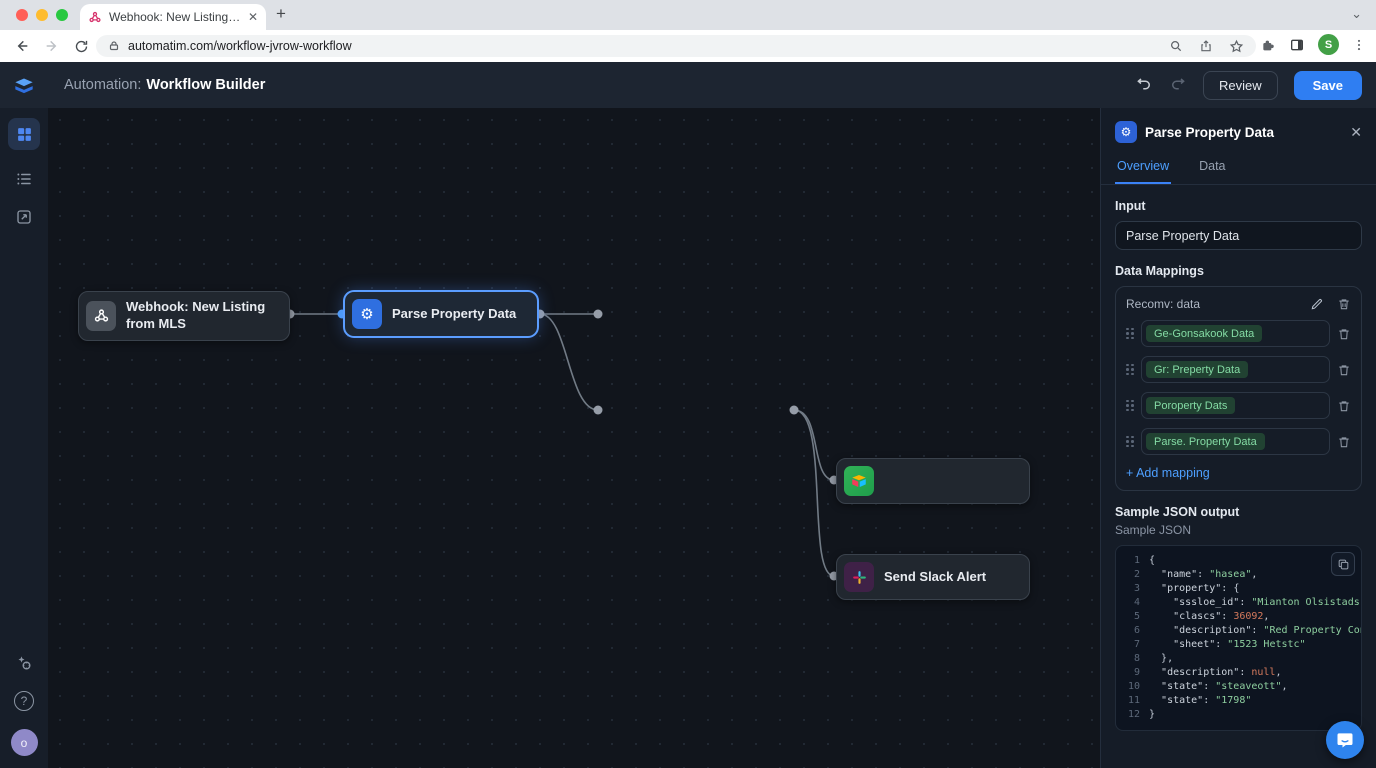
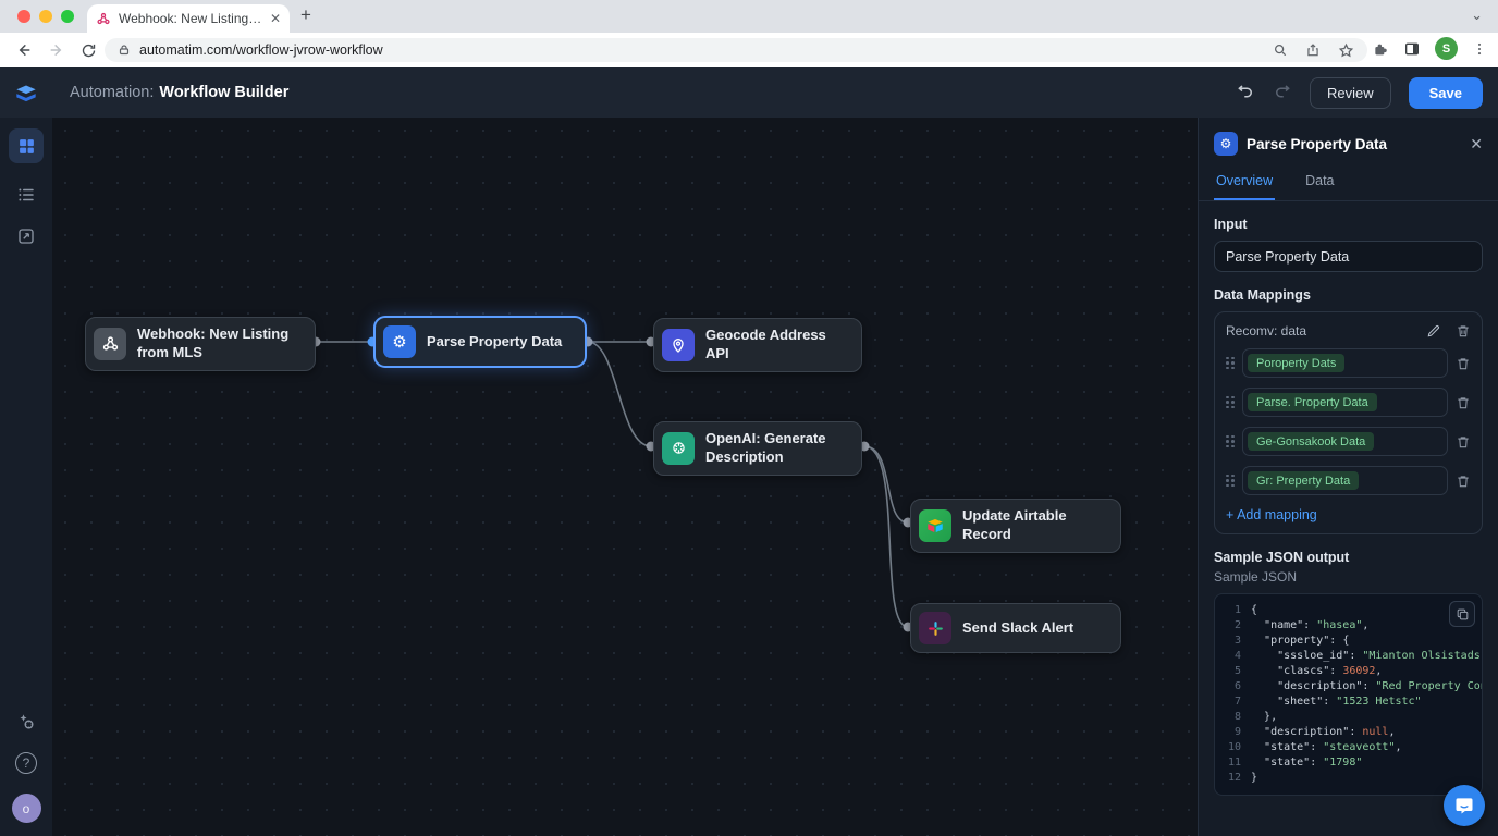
  Webhook: New Listing fr
  ✕
  +
  ⌄
  automatim.com/workflow-jvrow-workflow
  S
  Automation: Workflow Builder
  Review
  Save
  ?
  o
  Webhook: New Listing from MLS
  ⚙
  Parse Property Data
+ Geocode Address API
+ OpenAI: Generate Description
+ Update Airtable Record
  Send Slack Alert
  ⚙
  Parse Property Data
  ✕
  Overview
  Data
  Input
  Parse Property Data
  Data Mappings
  Recomv: data
- Ge-Gonsakook Data
+ Poroperty Dats
- Gr: Preperty Data
+ Parse. Property Data
- Poroperty Dats
+ Ge-Gonsakook Data
- Parse. Property Data
+ Gr: Preperty Data
  + Add mapping
  Sample JSON output
  Sample JSON
  1
  {
  2
  "name": "hasea",
  3
  "property": {
  4
  "sssloe_id": "Mianton Olsistads
  5
  "clascs": 36092,
  6
  "description": "Red Property Co
  7
  "sheet": "1523 Hetstc"
  8
  },
  9
  "description": null,
  10
  "state": "steaveott",
  11
  "state": "1798"
  12
  }
